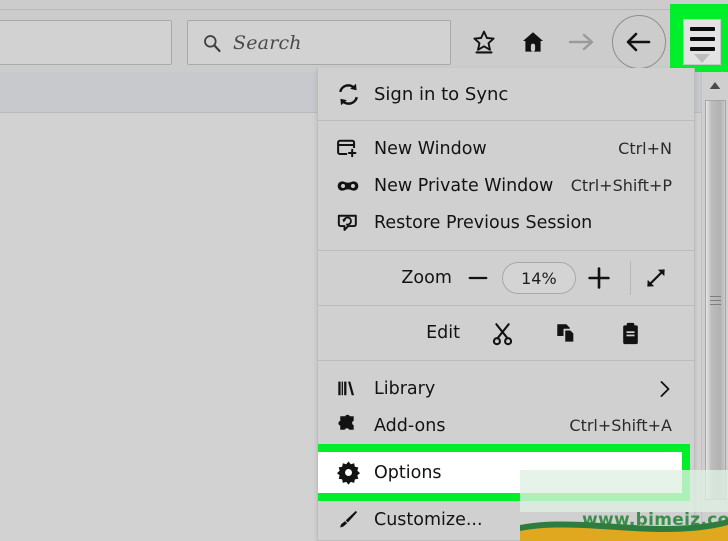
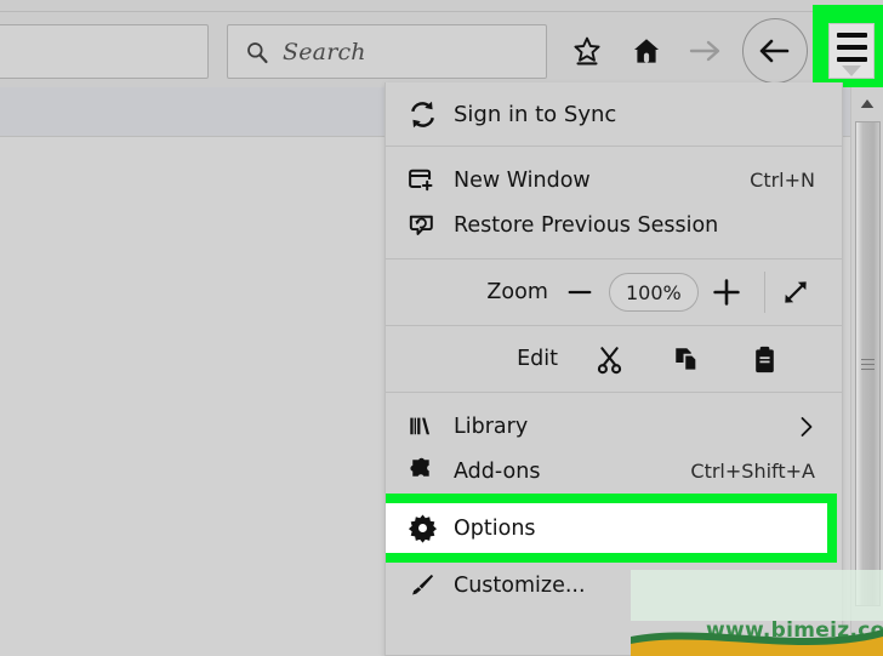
  Search
  Sign in to Sync
  New Window
  Ctrl+N
- New Private Window
- Ctrl+Shift+P
  Restore Previous Session
  Zoom
- 14%
+ 100%
  Edit
  Library
  Add-ons
  Ctrl+Shift+A
  Options
  Customize...
  www.bimeiz.co
